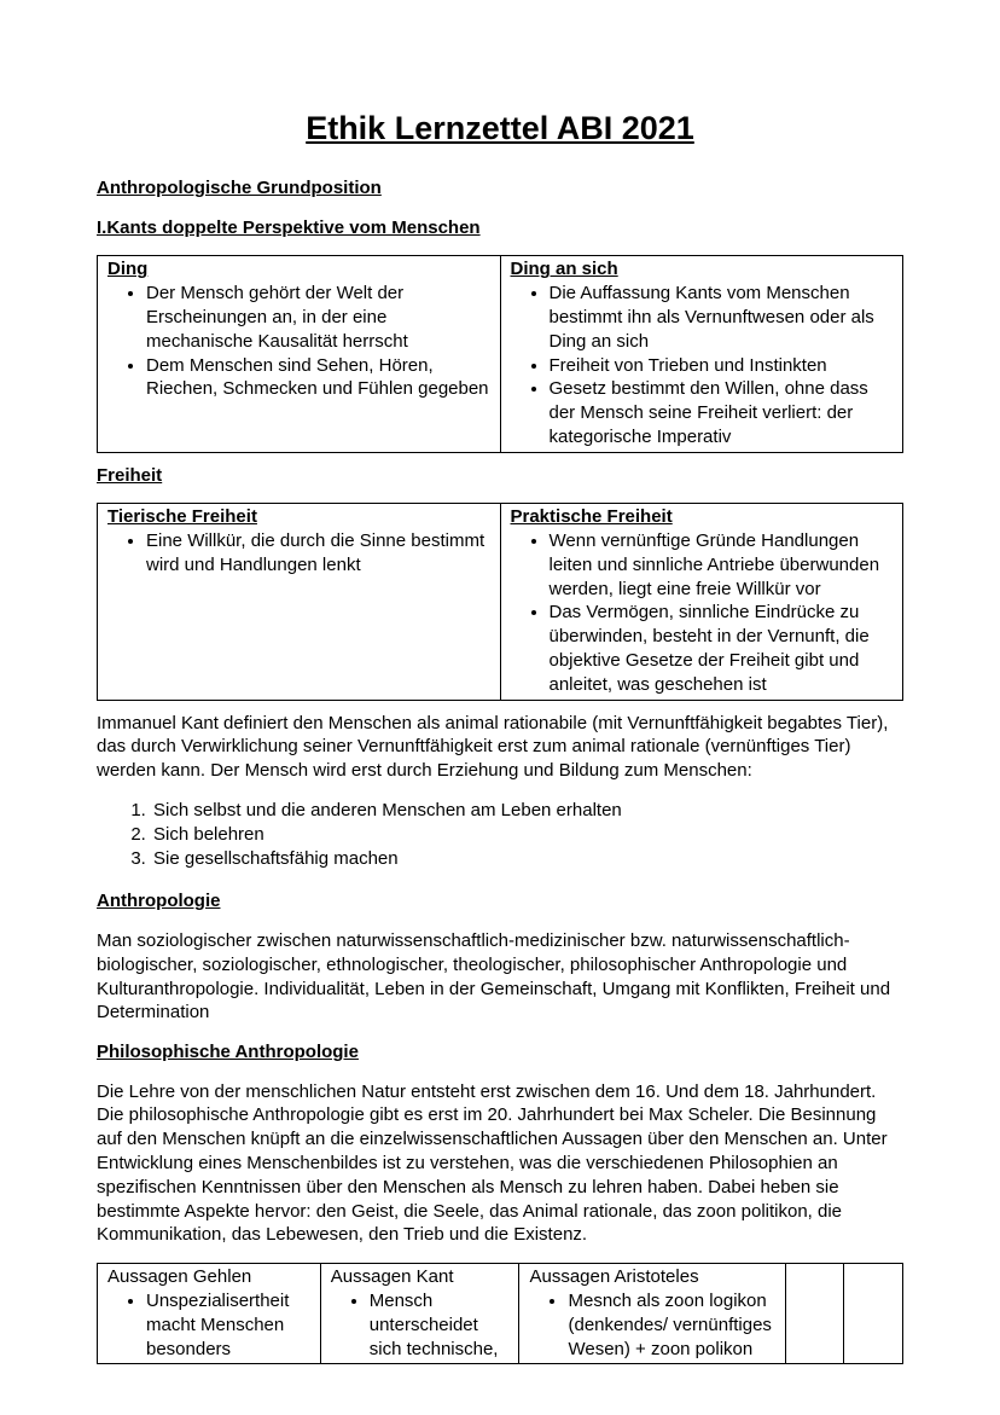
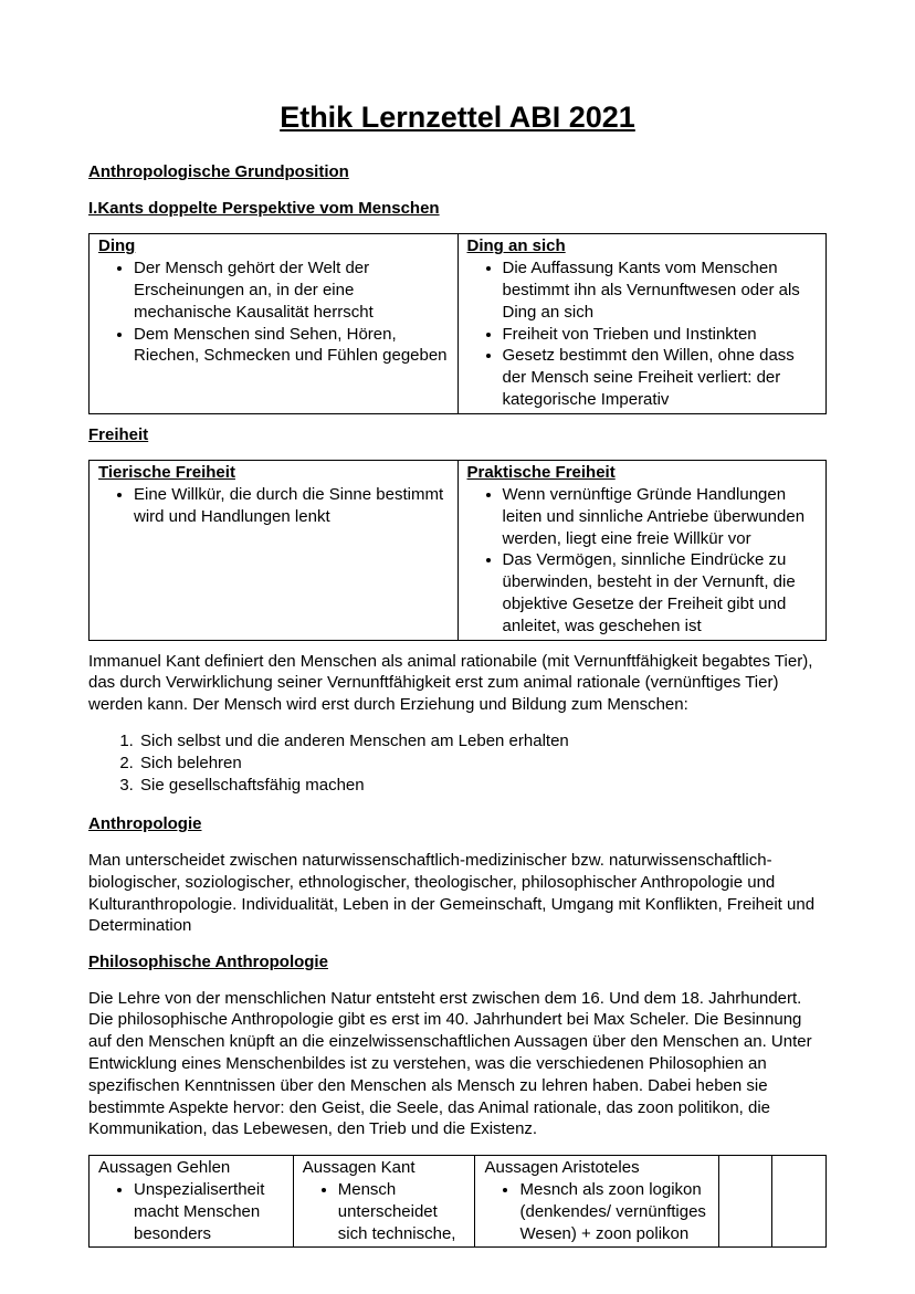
  Ethik Lernzettel ABI 2021
  Anthropologische Grundposition
  I.Kants doppelte Perspektive vom Menschen
  Ding Der Mensch gehört der Welt der Erscheinungen an, in der eine mechanische Kausalität herrscht Dem Menschen sind Sehen, Hören, Riechen, Schmecken und Fühlen gegeben	Ding an sich Die Auffassung Kants vom Menschen bestimmt ihn als Vernunftwesen oder als Ding an sich Freiheit von Trieben und Instinkten Gesetz bestimmt den Willen, ohne dass der Mensch seine Freiheit verliert: der kategorische Imperativ
  Freiheit
  Tierische Freiheit Eine Willkür, die durch die Sinne bestimmt wird und Handlungen lenkt	Praktische Freiheit Wenn vernünftige Gründe Handlungen leiten und sinnliche Antriebe überwunden werden, liegt eine freie Willkür vor Das Vermögen, sinnliche Eindrücke zu überwinden, besteht in der Vernunft, die objektive Gesetze der Freiheit gibt und anleitet, was geschehen ist
  Immanuel Kant definiert den Menschen als animal rationabile (mit Vernunftfähigkeit begabtes Tier), das durch Verwirklichung seiner Vernunftfähigkeit erst zum animal rationale (vernünftiges Tier) werden kann. Der Mensch wird erst durch Erziehung und Bildung zum Menschen:
  Sich selbst und die anderen Menschen am Leben erhalten
  Sich belehren
  Sie gesellschaftsfähig machen
  Anthropologie
- Man soziologischer zwischen naturwissenschaftlich-medizinischer bzw. naturwissenschaftlich-biologischer, soziologischer, ethnologischer, theologischer, philosophischer Anthropologie und Kulturanthropologie. Individualität, Leben in der Gemeinschaft, Umgang mit Konflikten, Freiheit und Determination
+ Man unterscheidet zwischen naturwissenschaftlich-medizinischer bzw. naturwissenschaftlich-biologischer, soziologischer, ethnologischer, theologischer, philosophischer Anthropologie und Kulturanthropologie. Individualität, Leben in der Gemeinschaft, Umgang mit Konflikten, Freiheit und Determination
  Philosophische Anthropologie
- Die Lehre von der menschlichen Natur entsteht erst zwischen dem 16. Und dem 18. Jahrhundert. Die philosophische Anthropologie gibt es erst im 20. Jahrhundert bei Max Scheler. Die Besinnung auf den Menschen knüpft an die einzelwissenschaftlichen Aussagen über den Menschen an. Unter Entwicklung eines Menschenbildes ist zu verstehen, was die verschiedenen Philosophien an spezifischen Kenntnissen über den Menschen als Mensch zu lehren haben. Dabei heben sie bestimmte Aspekte hervor: den Geist, die Seele, das Animal rationale, das zoon politikon, die Kommunikation, das Lebewesen, den Trieb und die Existenz.
+ Die Lehre von der menschlichen Natur entsteht erst zwischen dem 16. Und dem 18. Jahrhundert. Die philosophische Anthropologie gibt es erst im 40. Jahrhundert bei Max Scheler. Die Besinnung auf den Menschen knüpft an die einzelwissenschaftlichen Aussagen über den Menschen an. Unter Entwicklung eines Menschenbildes ist zu verstehen, was die verschiedenen Philosophien an spezifischen Kenntnissen über den Menschen als Mensch zu lehren haben. Dabei heben sie bestimmte Aspekte hervor: den Geist, die Seele, das Animal rationale, das zoon politikon, die Kommunikation, das Lebewesen, den Trieb und die Existenz.
  Aussagen Gehlen Unspezialisertheit macht Menschen besonders	Aussagen Kant Mensch unterscheidet sich technische,	Aussagen Aristoteles Mesnch als zoon logikon (denkendes/ vernünftiges Wesen) + zoon polikon
